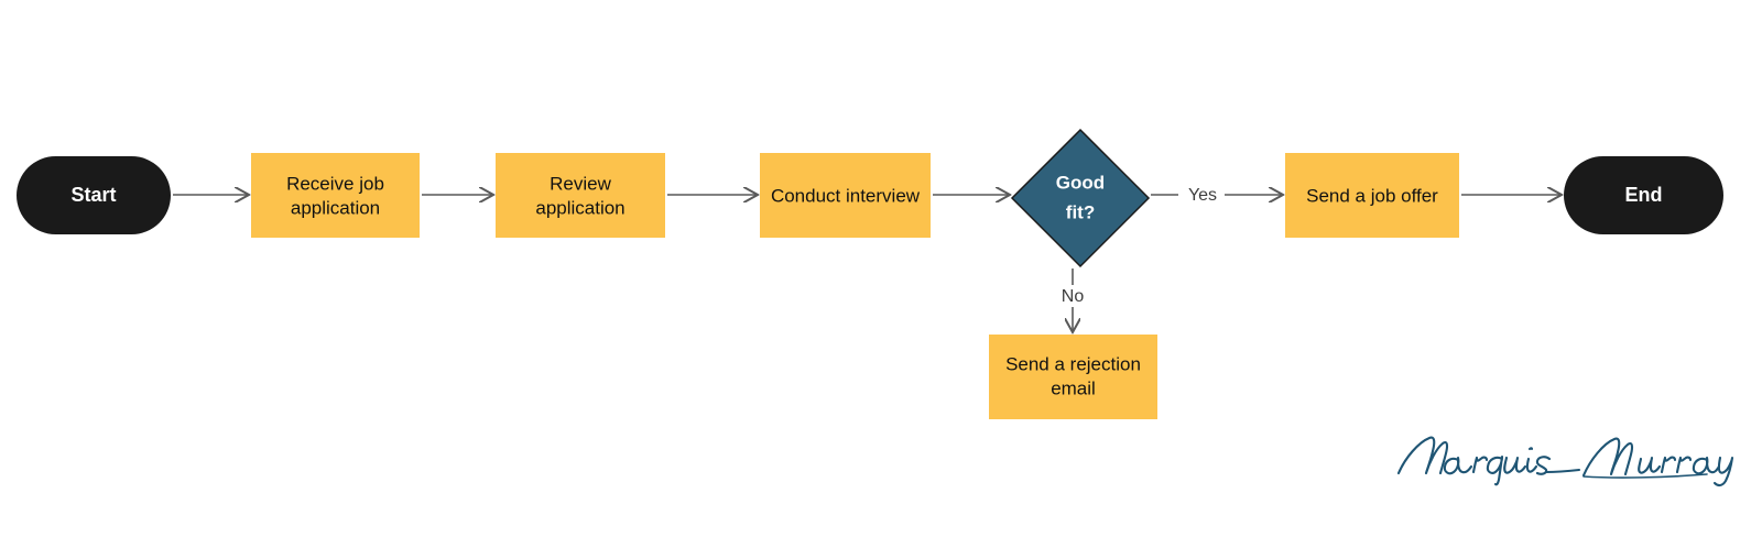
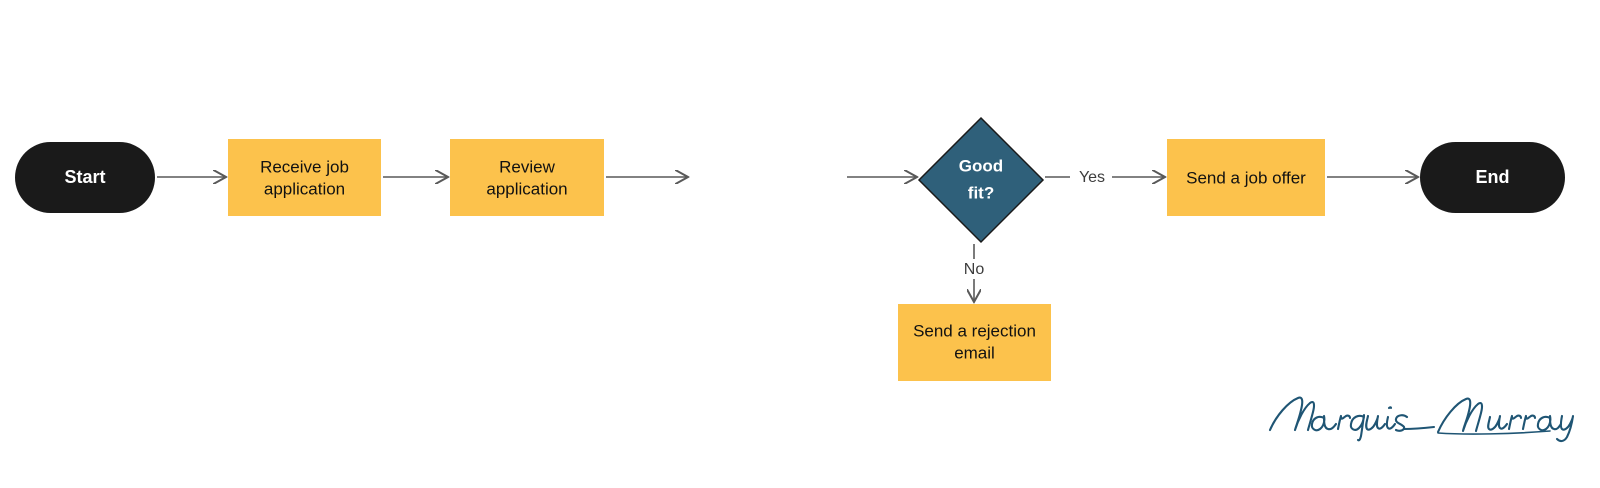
  Yes
  No
  Start
  Receive job
  application
  Review
  application
- Conduct interview
  Good
  fit?
  Send a job offer
  End
  Send a rejection
  email
